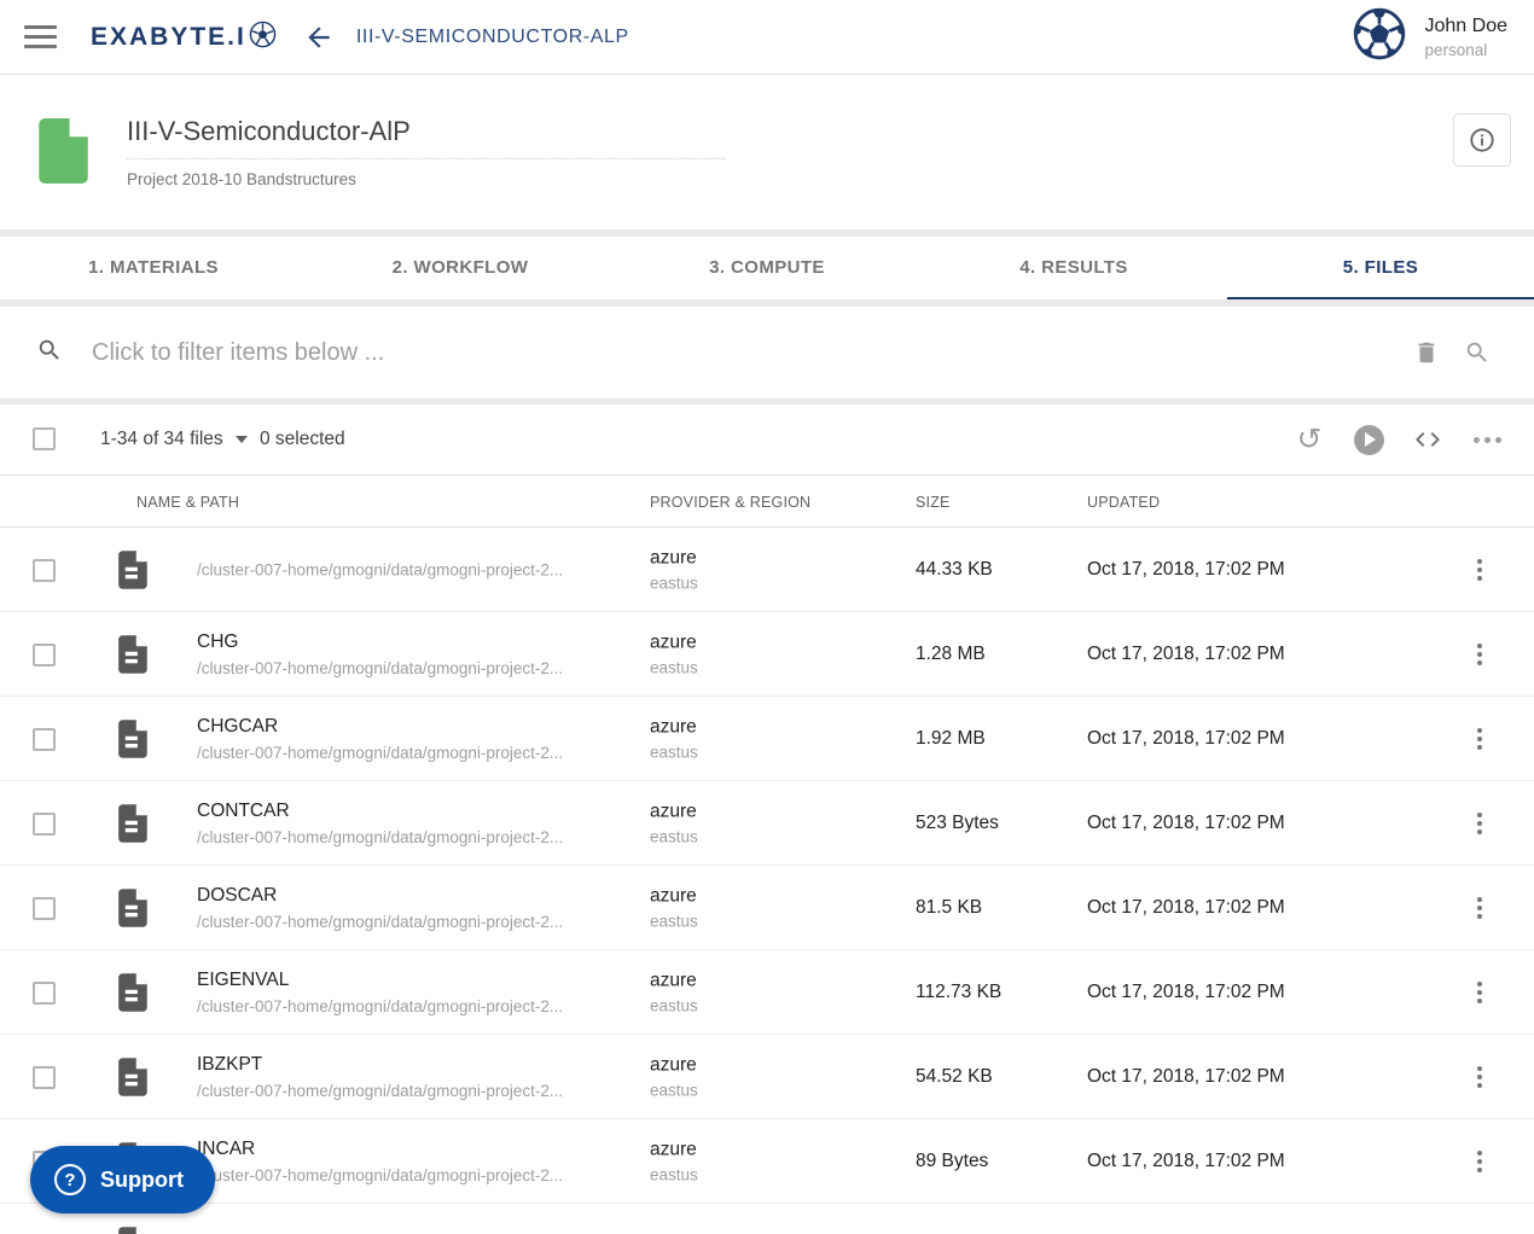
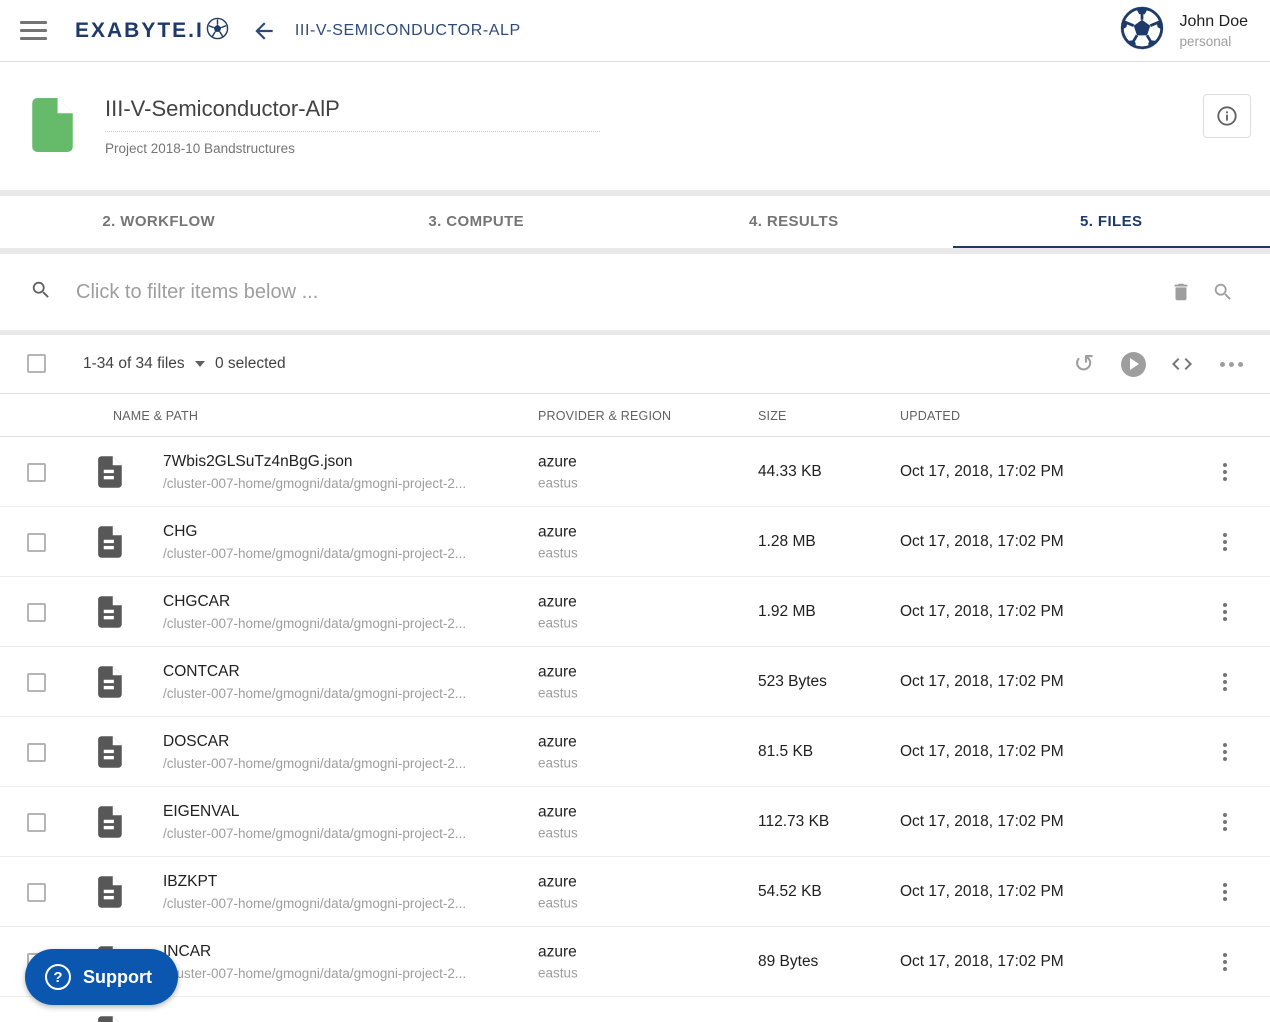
  EXABYTE.I
  III-V-SEMICONDUCTOR-ALP
  John Doe
  personal
  III-V-Semiconductor-AlP
  Project 2018-10 Bandstructures
- 1. MATERIALS
  2. WORKFLOW
  3. COMPUTE
  4. RESULTS
  5. FILES
  Click to filter items below ...
  1-34 of 34 files
  0 selected
  ↺
  NAME & PATH
  PROVIDER & REGION
  SIZE
  UPDATED
+ 7Wbis2GLSuTz4nBgG.json
  /cluster-007-home/gmogni/data/gmogni-project-2...
  azure
  eastus
  44.33 KB
  Oct 17, 2018, 17:02 PM
  CHG
  /cluster-007-home/gmogni/data/gmogni-project-2...
  azure
  eastus
  1.28 MB
  Oct 17, 2018, 17:02 PM
  CHGCAR
  /cluster-007-home/gmogni/data/gmogni-project-2...
  azure
  eastus
  1.92 MB
  Oct 17, 2018, 17:02 PM
  CONTCAR
  /cluster-007-home/gmogni/data/gmogni-project-2...
  azure
  eastus
  523 Bytes
  Oct 17, 2018, 17:02 PM
  DOSCAR
  /cluster-007-home/gmogni/data/gmogni-project-2...
  azure
  eastus
  81.5 KB
  Oct 17, 2018, 17:02 PM
  EIGENVAL
  /cluster-007-home/gmogni/data/gmogni-project-2...
  azure
  eastus
  112.73 KB
  Oct 17, 2018, 17:02 PM
  IBZKPT
  /cluster-007-home/gmogni/data/gmogni-project-2...
  azure
  eastus
  54.52 KB
  Oct 17, 2018, 17:02 PM
  INCAR
  uster-007-home/gmogni/data/gmogni-project-2...
  azure
  eastus
  89 Bytes
  Oct 17, 2018, 17:02 PM
  ?
  Support
